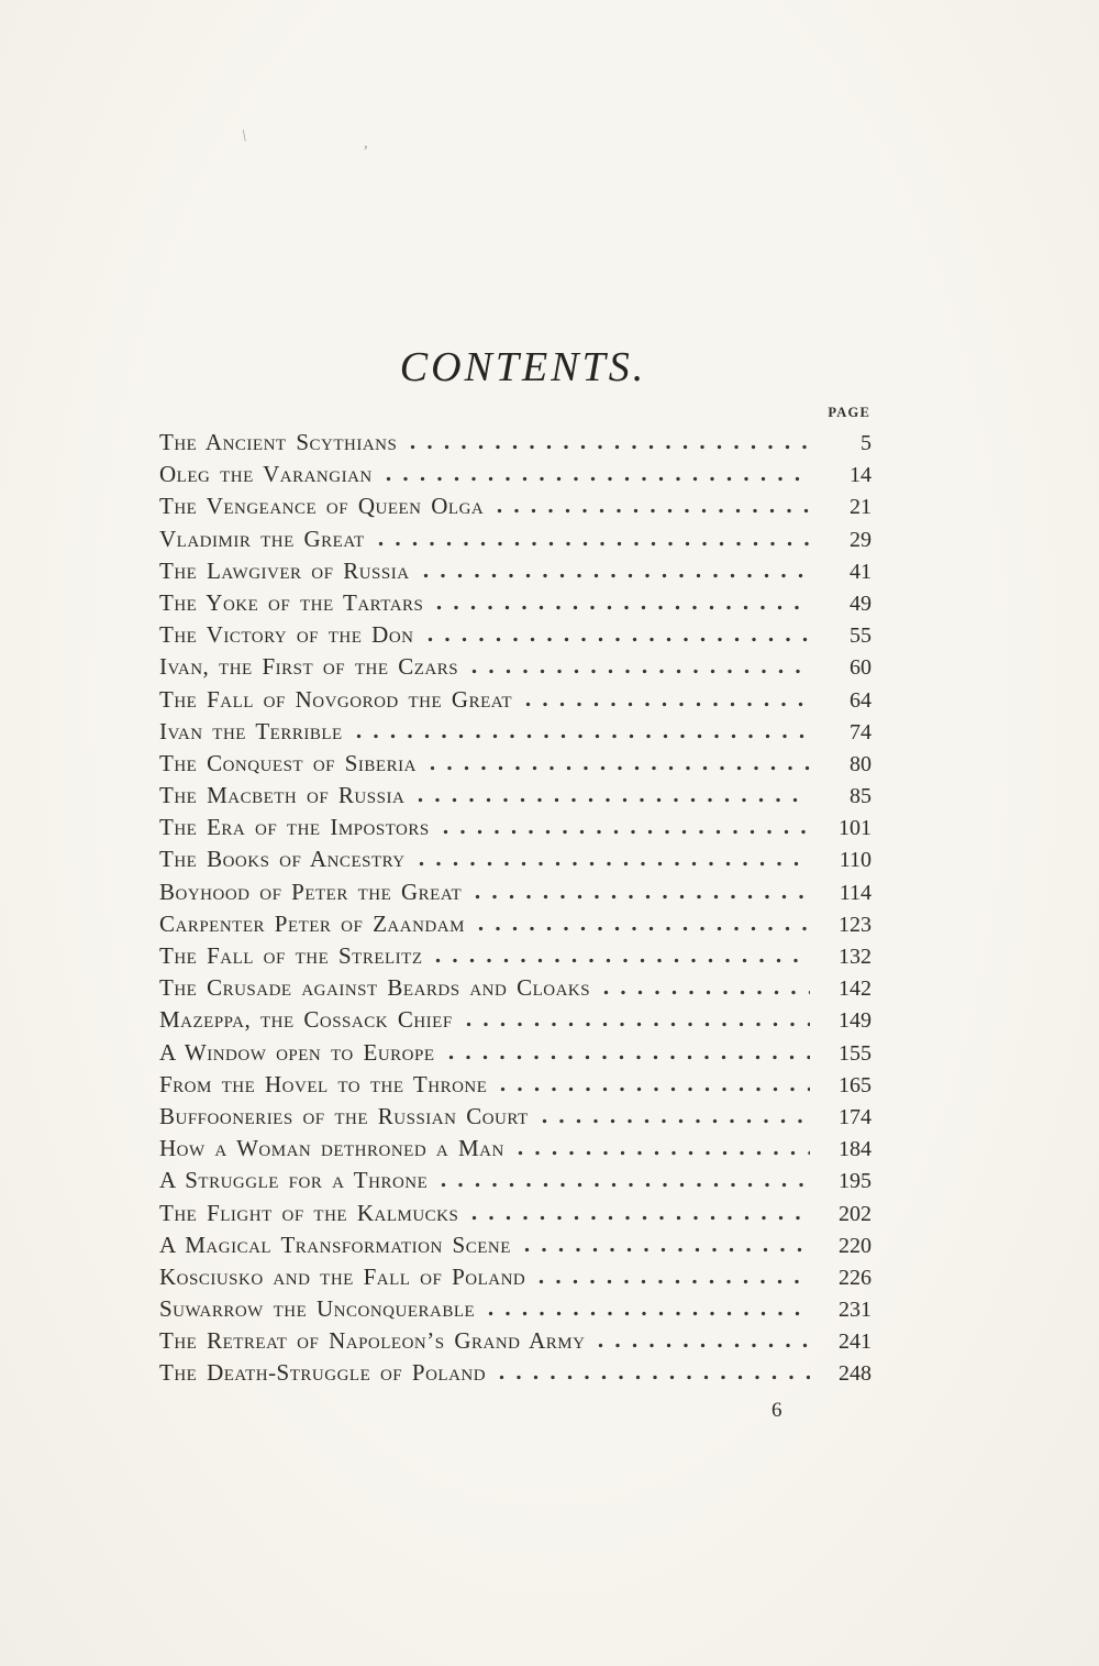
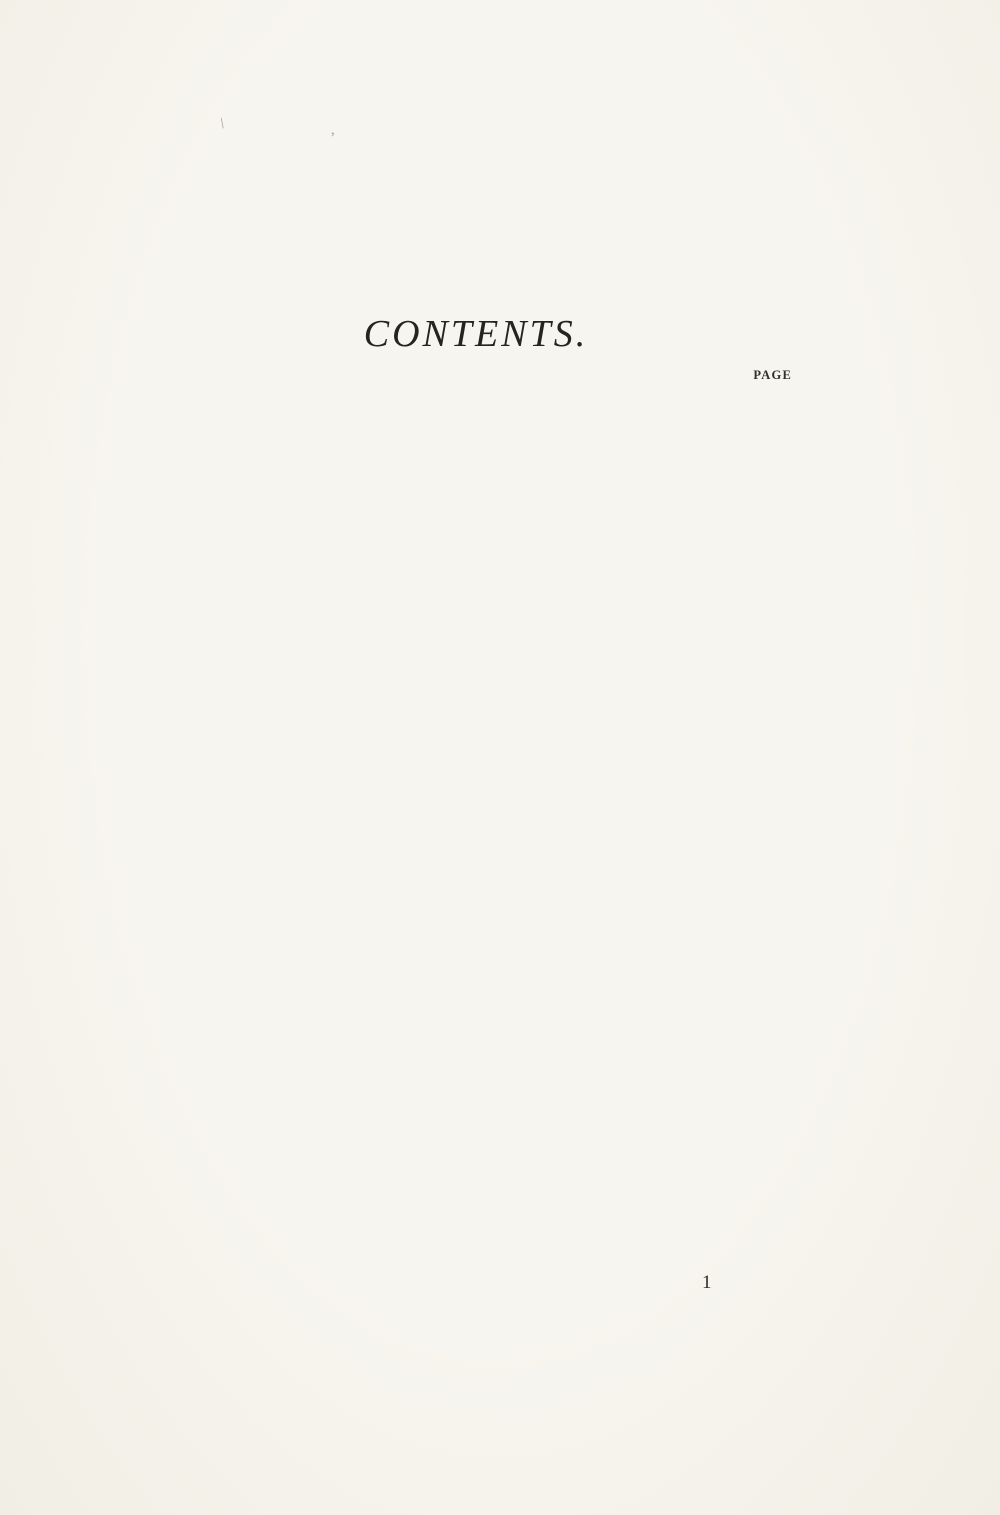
  ,
  CONTENTS.
  PAGE
- The Ancient Scythians
- 5
- Oleg the Varangian
- 14
- The Vengeance of Queen Olga
- 21
- Vladimir the Great
- 29
- The Lawgiver of Russia
- 41
- The Yoke of the Tartars
- 49
- The Victory of the Don
- 55
- Ivan, the First of the Czars
- 60
- The Fall of Novgorod the Great
- 64
- Ivan the Terrible
- 74
- The Conquest of Siberia
- 80
- The Macbeth of Russia
- 85
- The Era of the Impostors
- 101
- The Books of Ancestry
- 110
- Boyhood of Peter the Great
- 114
- Carpenter Peter of Zaandam
- 123
- The Fall of the Strelitz
- 132
- The Crusade against Beards and Cloaks
- 142
- Mazeppa, the Cossack Chief
- 149
- A Window open to Europe
- 155
- From the Hovel to the Throne
- 165
- Buffooneries of the Russian Court
- 174
- How a Woman dethroned a Man
- 184
- A Struggle for a Throne
- 195
- The Flight of the Kalmucks
- 202
- A Magical Transformation Scene
- 220
- Kosciusko and the Fall of Poland
- 226
- Suwarrow the Unconquerable
- 231
- The Retreat of Napoleon’s Grand Army
- 241
- The Death-Struggle of Poland
- 248
- 6
+ 1
